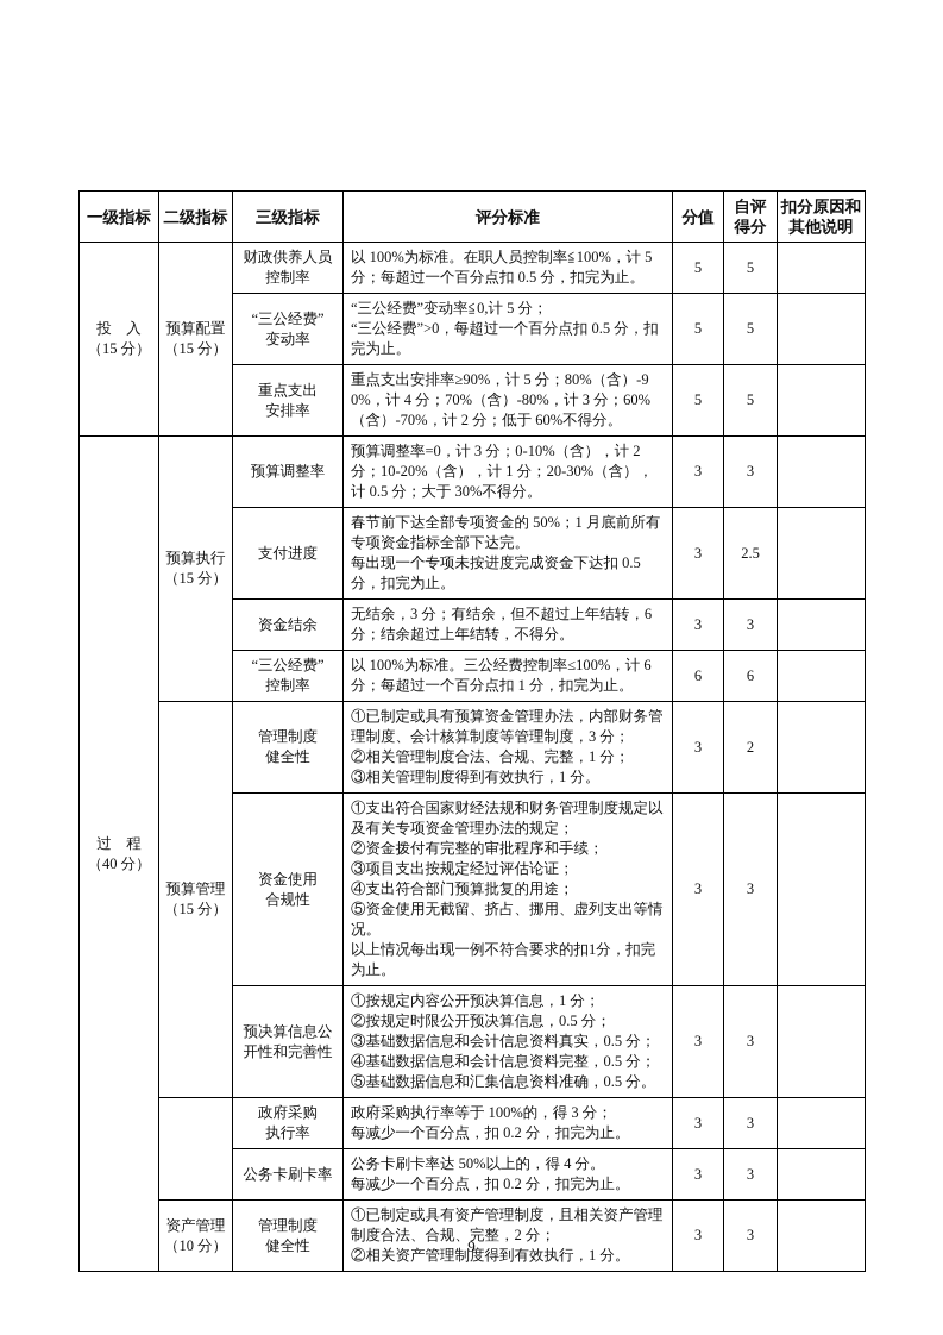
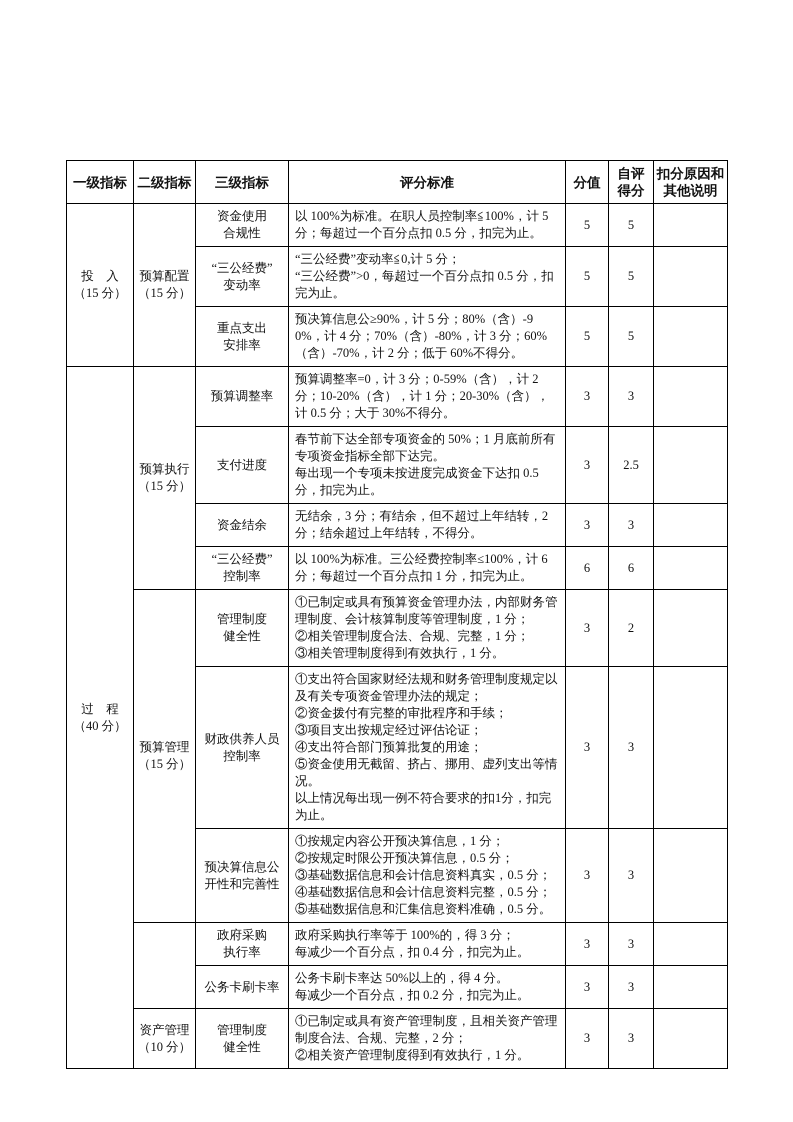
  一级指标	二级指标	三级指标	评分标准	分值	自评 得分	扣分原因和 其他说明
- 投 入 （15 分）	预算配置 （15 分）	财政供养人员 控制率	以 100%为标准。在职人员控制率≦100%，计 5 分；每超过一个百分点扣 0.5 分，扣完为止。	5	5
+ 投 入 （15 分）	预算配置 （15 分）	资金使用 合规性	以 100%为标准。在职人员控制率≦100%，计 5 分；每超过一个百分点扣 0.5 分，扣完为止。	5	5
  “三公经费” 变动率	“三公经费”变动率≦0,计 5 分； “三公经费”>0，每超过一个百分点扣 0.5 分，扣完为止。	5	5
- 重点支出 安排率	重点支出安排率≥90%，计 5 分；80%（含）-90%，计 4 分；70%（含）-80%，计 3 分；60%（含）-70%，计 2 分；低于 60%不得分。	5	5
+ 重点支出 安排率	预决算信息公≥90%，计 5 分；80%（含）-90%，计 4 分；70%（含）-80%，计 3 分；60%（含）-70%，计 2 分；低于 60%不得分。	5	5
- 过 程 （40 分）	预算执行 （15 分）	预算调整率	预算调整率=0，计 3 分；0-10%（含），计 2 分；10-20%（含），计 1 分；20-30%（含），计 0.5 分；大于 30%不得分。	3	3
+ 过 程 （40 分）	预算执行 （15 分）	预算调整率	预算调整率=0，计 3 分；0-59%（含），计 2 分；10-20%（含），计 1 分；20-30%（含），计 0.5 分；大于 30%不得分。	3	3
  支付进度	春节前下达全部专项资金的 50%；1 月底前所有专项资金指标全部下达完。 每出现一个专项未按进度完成资金下达扣 0.5 分，扣完为止。	3	2.5
- 资金结余	无结余，3 分；有结余，但不超过上年结转，6 分；结余超过上年结转，不得分。	3	3
+ 资金结余	无结余，3 分；有结余，但不超过上年结转，2 分；结余超过上年结转，不得分。	3	3
  “三公经费” 控制率	以 100%为标准。三公经费控制率≤100%，计 6 分；每超过一个百分点扣 1 分，扣完为止。	6	6
- 预算管理 （15 分）	管理制度 健全性	①已制定或具有预算资金管理办法，内部财务管理制度、会计核算制度等管理制度，3 分； ②相关管理制度合法、合规、完整，1 分； ③相关管理制度得到有效执行，1 分。	3	2
+ 预算管理 （15 分）	管理制度 健全性	①已制定或具有预算资金管理办法，内部财务管理制度、会计核算制度等管理制度，1 分； ②相关管理制度合法、合规、完整，1 分； ③相关管理制度得到有效执行，1 分。	3	2
- 资金使用 合规性	①支出符合国家财经法规和财务管理制度规定以及有关专项资金管理办法的规定； ②资金拨付有完整的审批程序和手续； ③项目支出按规定经过评估论证； ④支出符合部门预算批复的用途； ⑤资金使用无截留、挤占、挪用、虚列支出等情况。 以上情况每出现一例不符合要求的扣1分，扣完为止。	3	3
+ 财政供养人员 控制率	①支出符合国家财经法规和财务管理制度规定以及有关专项资金管理办法的规定； ②资金拨付有完整的审批程序和手续； ③项目支出按规定经过评估论证； ④支出符合部门预算批复的用途； ⑤资金使用无截留、挤占、挪用、虚列支出等情况。 以上情况每出现一例不符合要求的扣1分，扣完为止。	3	3
  预决算信息公 开性和完善性	①按规定内容公开预决算信息，1 分； ②按规定时限公开预决算信息，0.5 分； ③基础数据信息和会计信息资料真实，0.5 分； ④基础数据信息和会计信息资料完整，0.5 分； ⑤基础数据信息和汇集信息资料准确，0.5 分。	3	3
- 	政府采购 执行率	政府采购执行率等于 100%的，得 3 分； 每减少一个百分点，扣 0.2 分，扣完为止。	3	3
+ 	政府采购 执行率	政府采购执行率等于 100%的，得 3 分； 每减少一个百分点，扣 0.4 分，扣完为止。	3	3
  公务卡刷卡率	公务卡刷卡率达 50%以上的，得 4 分。 每减少一个百分点，扣 0.2 分，扣完为止。	3	3
  资产管理 （10 分）	管理制度 健全性	①已制定或具有资产管理制度，且相关资产管理制度合法、合规、完整，2 分； ②相关资产管理制度得到有效执行，1 分。	3	3
- 9
